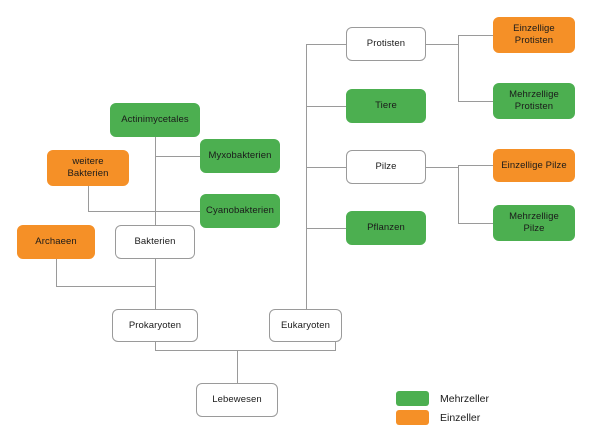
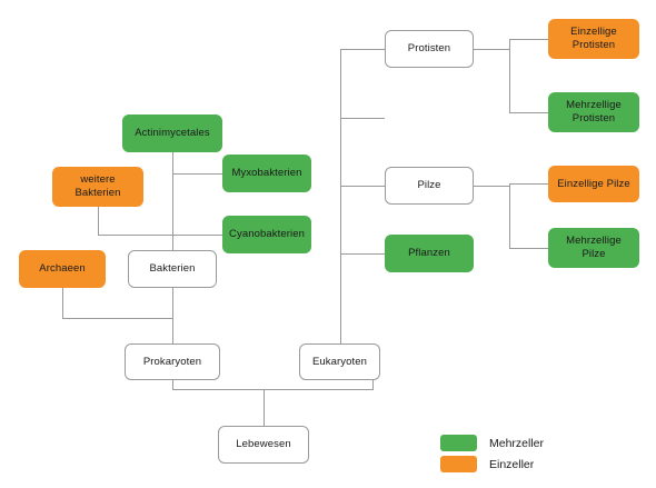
  Actinimycetales
  weitere
  Bakterien
  Myxobakterien
  Cyanobakterien
  Archaeen
  Bakterien
  Prokaryoten
  Eukaryoten
  Lebewesen
  Protisten
- Tiere
  Pilze
  Pflanzen
  Einzellige
  Protisten
  Mehrzellige
  Protisten
  Einzellige Pilze
  Mehrzellige
  Pilze
  Mehrzeller
  Einzeller
